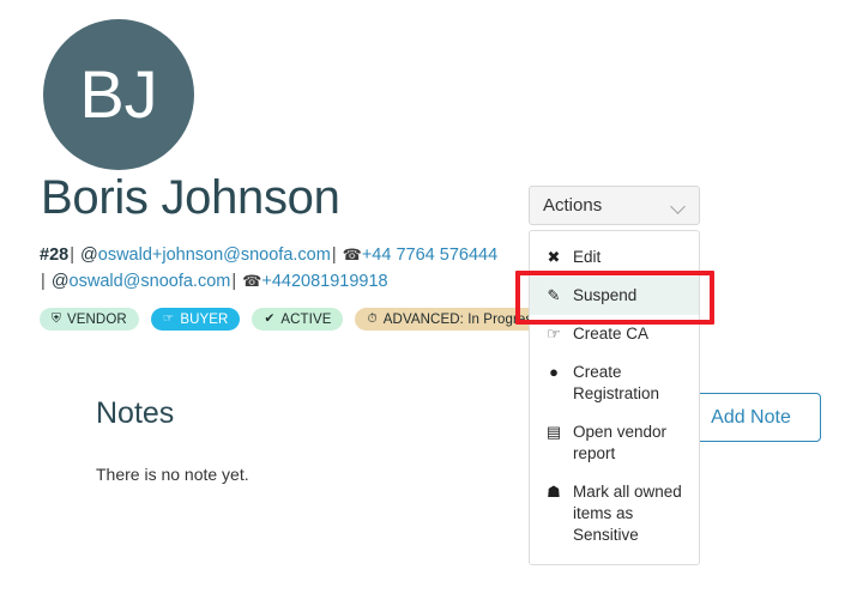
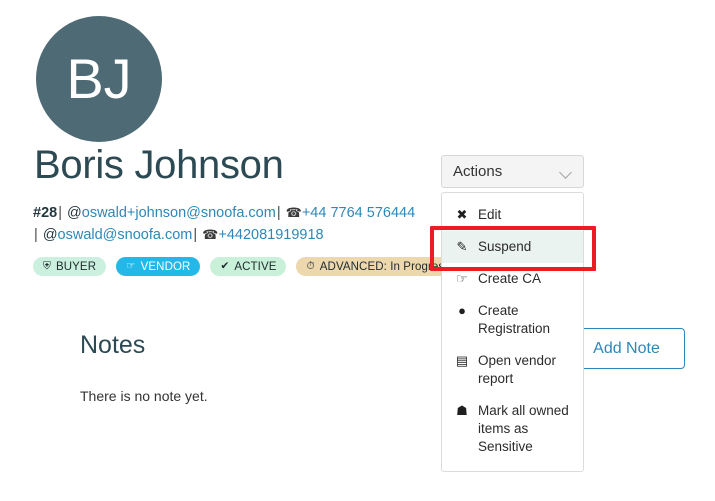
  BJ
  Boris Johnson
  #28| @oswald+johnson@snoofa.com| ☎+44 7764 576444
  | @oswald@snoofa.com| ☎+442081919918
  ⛨
- VENDOR
+ BUYER
  ☞
- BUYER
+ VENDOR
  ✔
  ACTIVE
  ⏱
  ADVANCED: In Progre
  Notes
  There is no note yet.
  Add Note
  Actions
  ✖
  Edit
  ✎
  Suspend
  ☞
  Create CA
  ●
  Create Registration
  ▤
  Open vendor report
  ☗
  Mark all owned items as Sensitive
